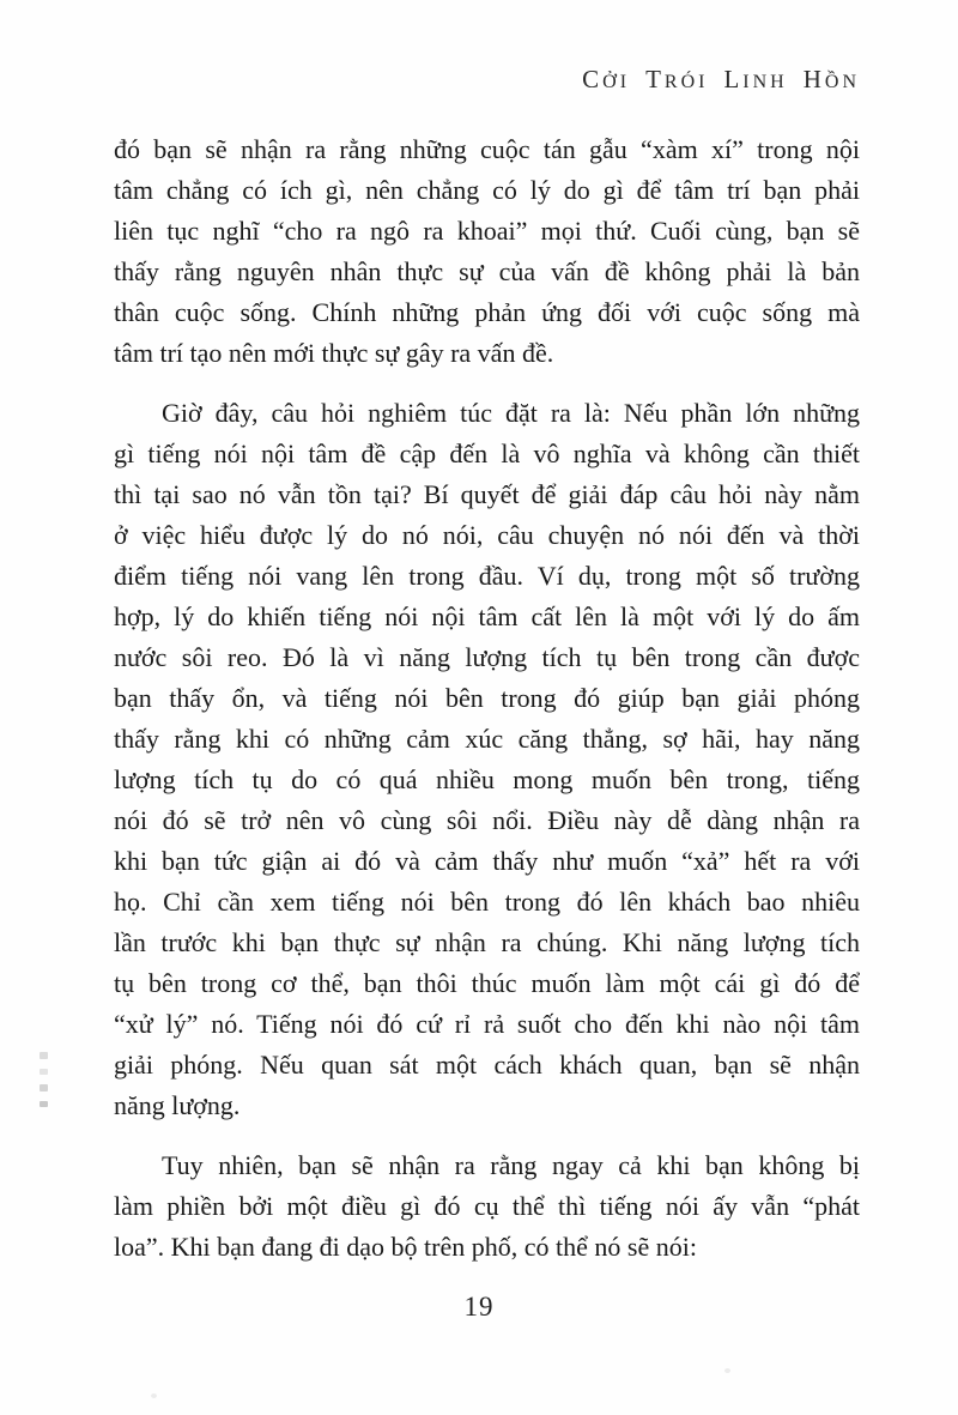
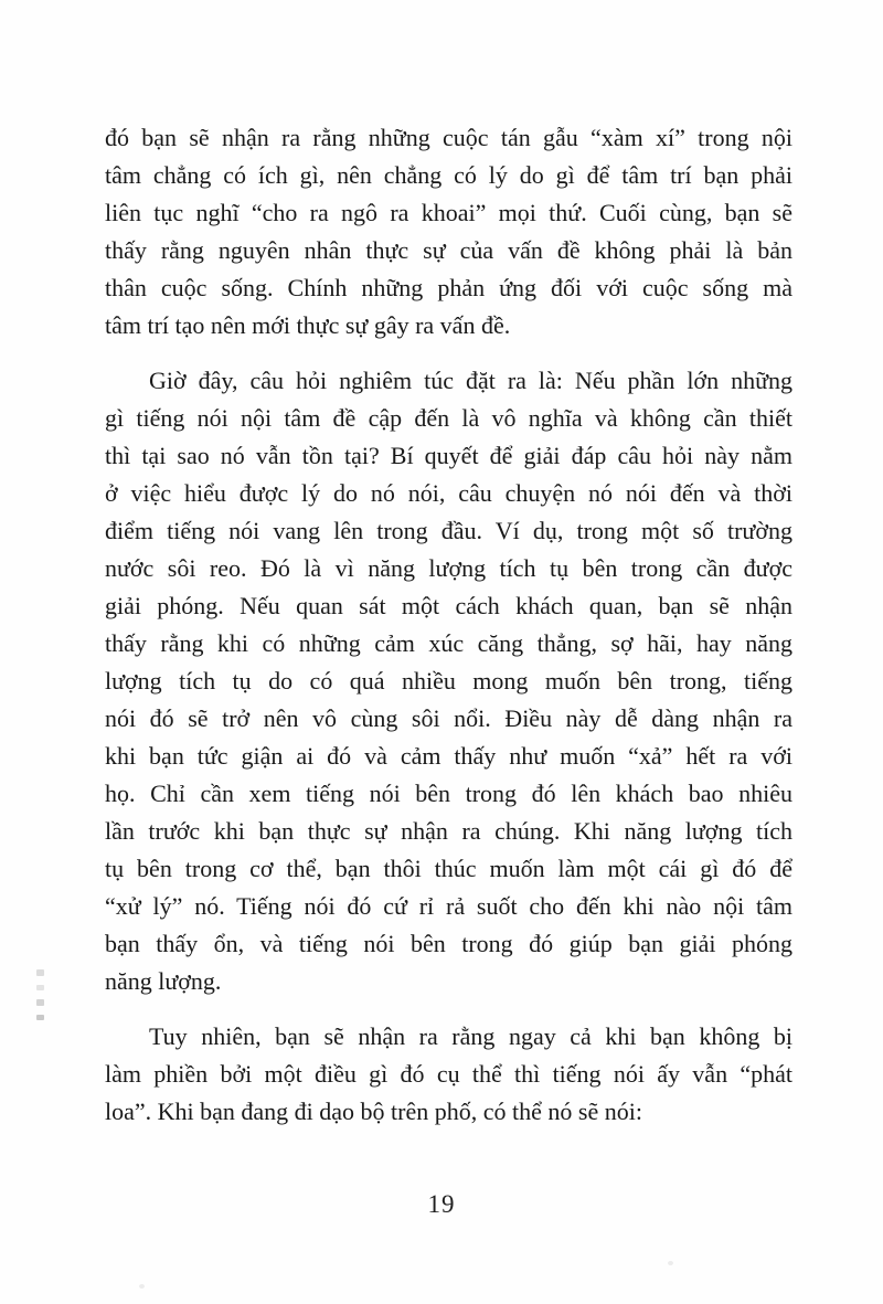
- CỞI TRÓI LINH HỒN
  đó bạn sẽ nhận ra rằng những cuộc tán gẫu “xàm xí” trong nội
  tâm chẳng có ích gì, nên chẳng có lý do gì để tâm trí bạn phải
  liên tục nghĩ “cho ra ngô ra khoai” mọi thứ. Cuối cùng, bạn sẽ
  thấy rằng nguyên nhân thực sự của vấn đề không phải là bản
  thân cuộc sống. Chính những phản ứng đối với cuộc sống mà
  tâm trí tạo nên mới thực sự gây ra vấn đề.
  Giờ đây, câu hỏi nghiêm túc đặt ra là: Nếu phần lớn những
  gì tiếng nói nội tâm đề cập đến là vô nghĩa và không cần thiết
  thì tại sao nó vẫn tồn tại? Bí quyết để giải đáp câu hỏi này nằm
  ở việc hiểu được lý do nó nói, câu chuyện nó nói đến và thời
  điểm tiếng nói vang lên trong đầu. Ví dụ, trong một số trường
- hợp, lý do khiến tiếng nói nội tâm cất lên là một với lý do ấm
  nước sôi reo. Đó là vì năng lượng tích tụ bên trong cần được
- bạn thấy ổn, và tiếng nói bên trong đó giúp bạn giải phóng
+ giải phóng. Nếu quan sát một cách khách quan, bạn sẽ nhận
  thấy rằng khi có những cảm xúc căng thẳng, sợ hãi, hay năng
  lượng tích tụ do có quá nhiều mong muốn bên trong, tiếng
  nói đó sẽ trở nên vô cùng sôi nổi. Điều này dễ dàng nhận ra
  khi bạn tức giận ai đó và cảm thấy như muốn “xả” hết ra với
  họ. Chỉ cần xem tiếng nói bên trong đó lên khách bao nhiêu
  lần trước khi bạn thực sự nhận ra chúng. Khi năng lượng tích
  tụ bên trong cơ thể, bạn thôi thúc muốn làm một cái gì đó để
  “xử lý” nó. Tiếng nói đó cứ rỉ rả suốt cho đến khi nào nội tâm
- giải phóng. Nếu quan sát một cách khách quan, bạn sẽ nhận
+ bạn thấy ổn, và tiếng nói bên trong đó giúp bạn giải phóng
  năng lượng.
  Tuy nhiên, bạn sẽ nhận ra rằng ngay cả khi bạn không bị
  làm phiền bởi một điều gì đó cụ thể thì tiếng nói ấy vẫn “phát
  loa”. Khi bạn đang đi dạo bộ trên phố, có thể nó sẽ nói:
  19
